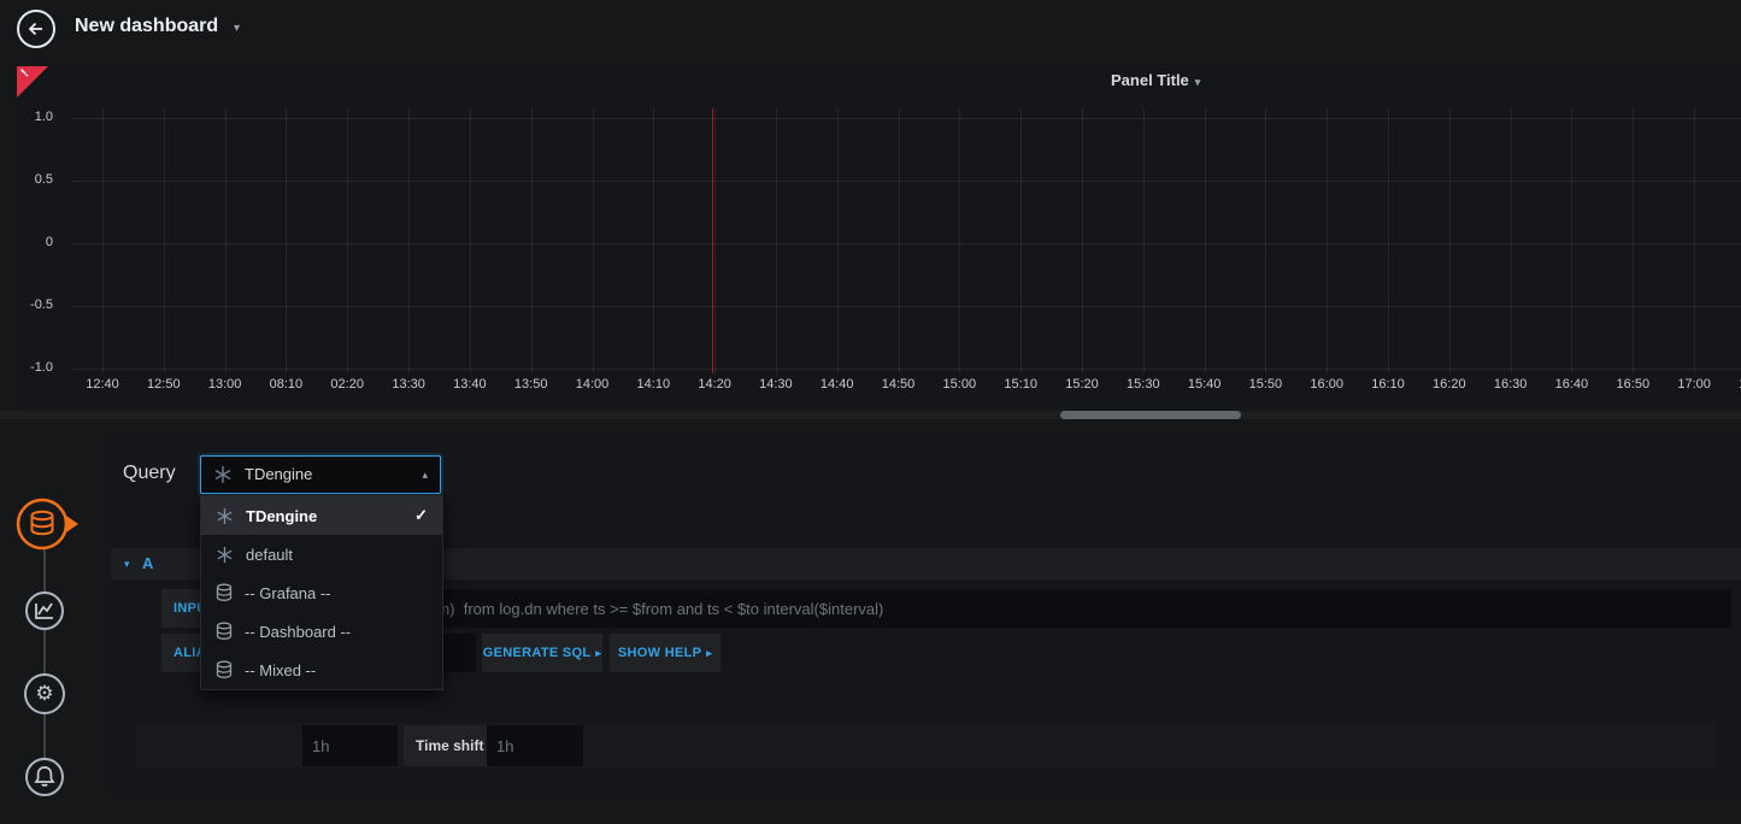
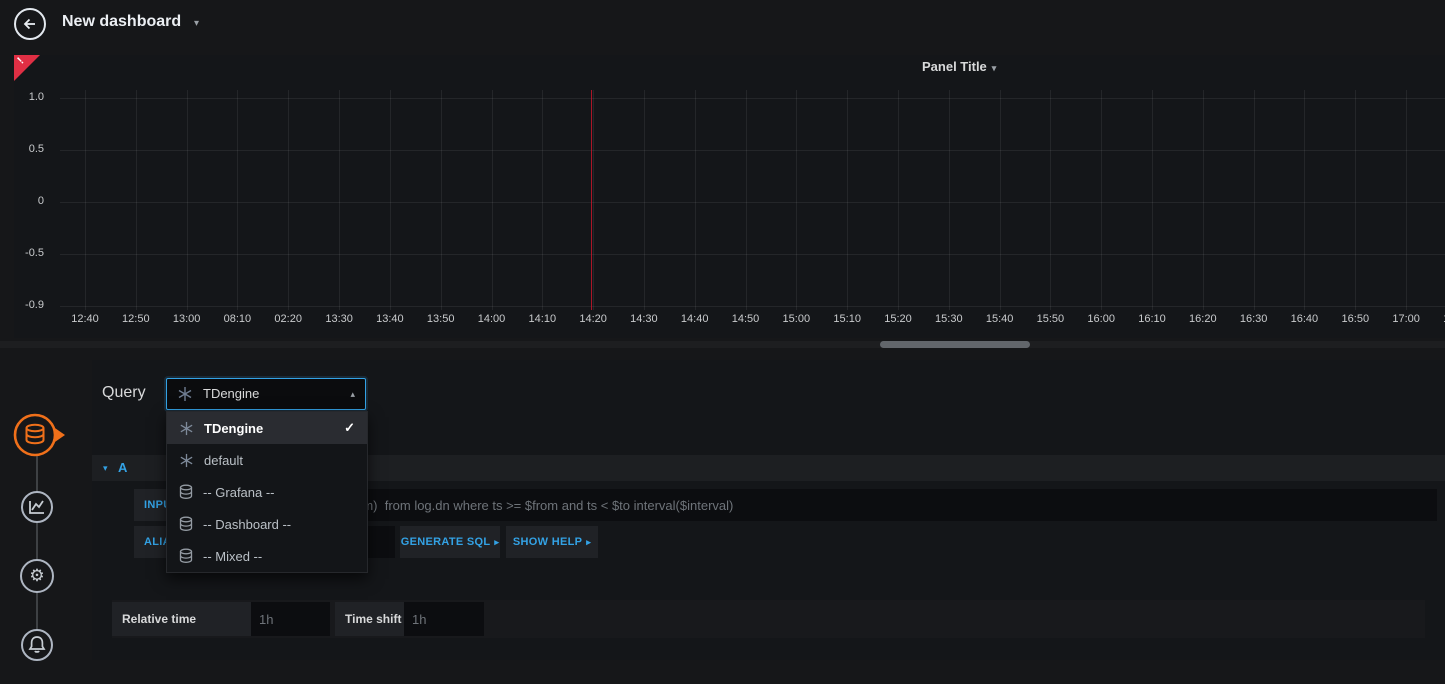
  New dashboard
  ▾
  Panel Title ▾
  1.0
  0.5
  0
  -0.5
- -1.0
+ -0.9
  12:40
  12:50
  13:00
  08:10
  02:20
  13:30
  13:40
  13:50
  14:00
  14:10
  14:20
  14:30
  14:40
  14:50
  15:00
  15:10
  15:20
  15:30
  15:40
  15:50
  16:00
  16:10
  16:20
  16:30
  16:40
  16:50
  17:00
  ⚙
  Query
  ▾
  A
  ) from log.dn where ts >= $from and ts < $to interval($interval)
  GENERATE SQL
  ▸
  SHOW HELP
  ▸
+ Relative time
  1h
  Time shift
  1h
  TDengine
  ▴
  TDengine
  ✓
  default
  -- Grafana --
  -- Dashboard --
  -- Mixed --
